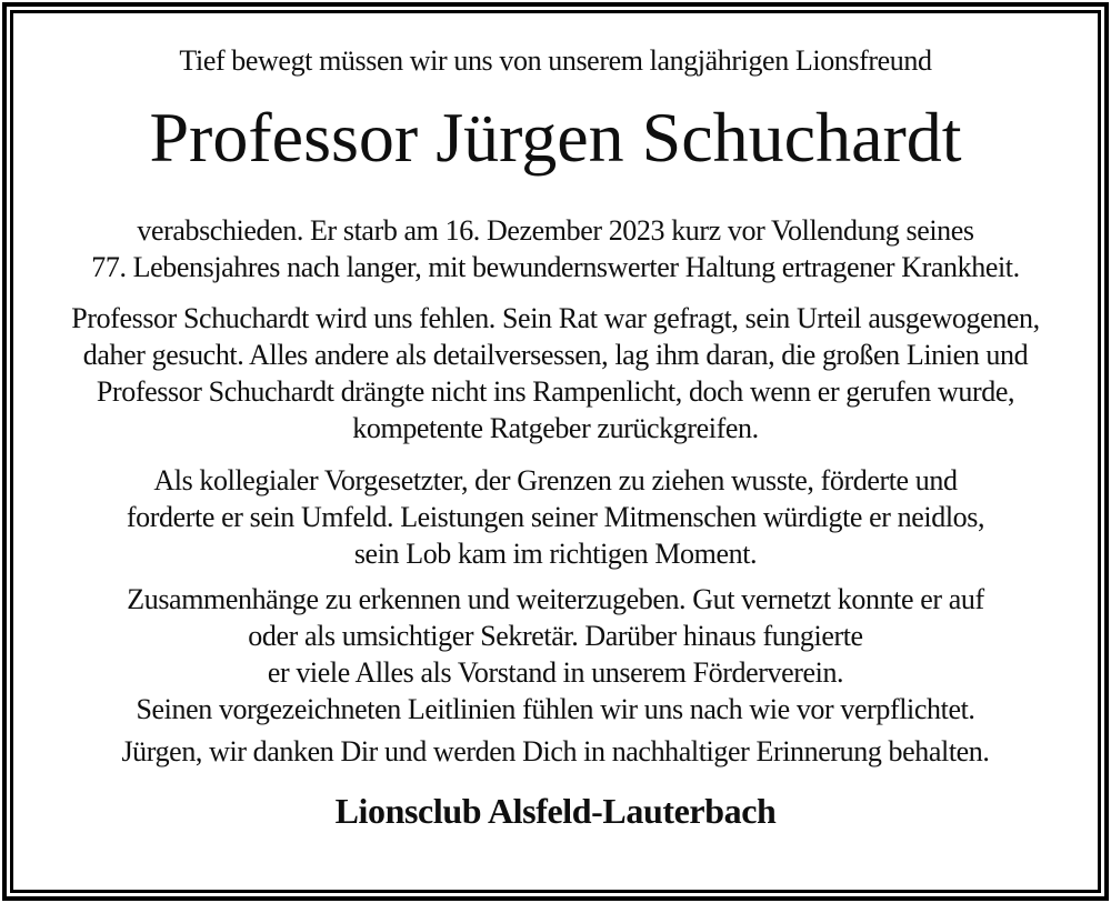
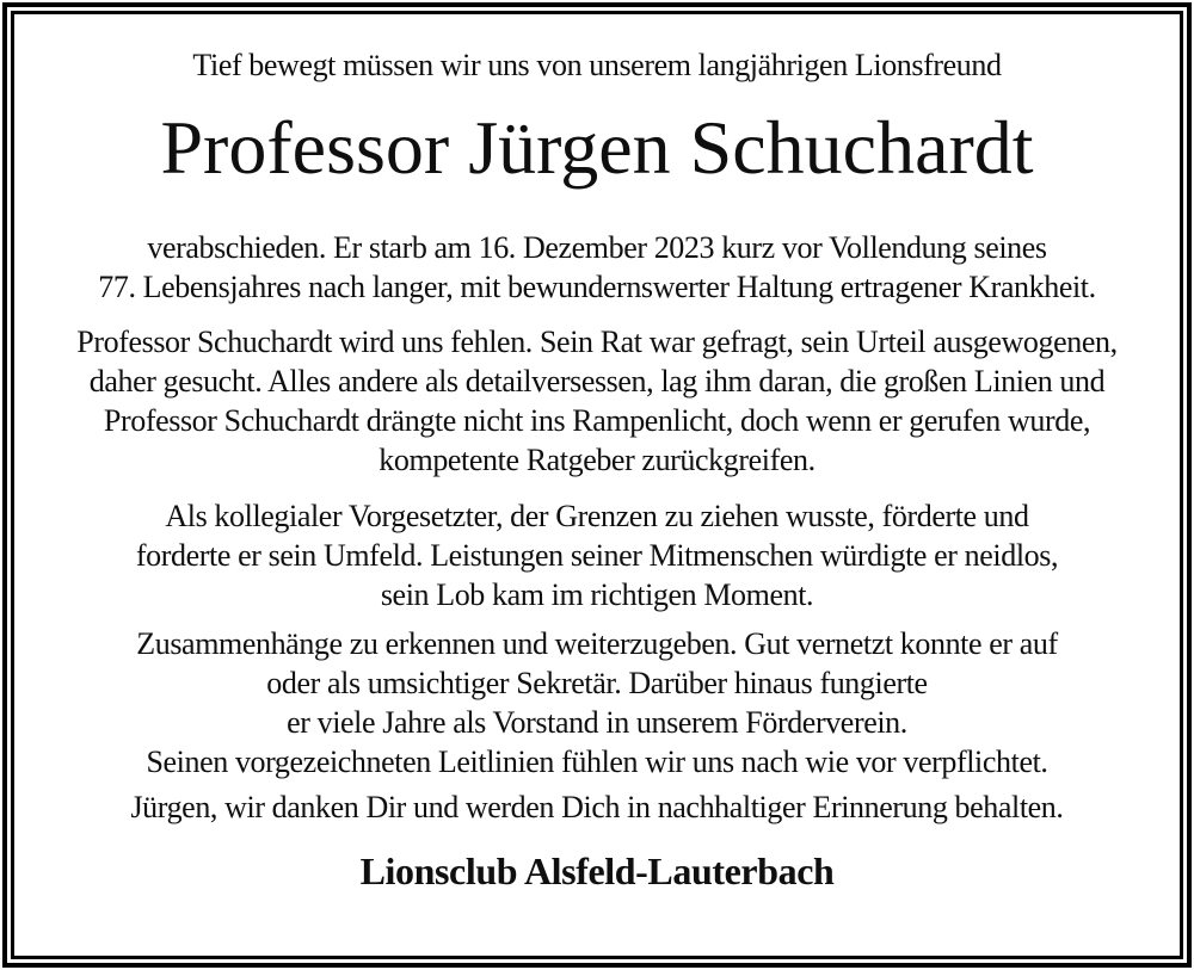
  Tief bewegt müssen wir uns von unserem langjährigen Lionsfreund
  Professor Jürgen Schuchardt
  verabschieden. Er starb am 16. Dezember 2023 kurz vor Vollendung seines
  77. Lebensjahres nach langer, mit bewundernswerter Haltung ertragener Krankheit.
  Professor Schuchardt wird uns fehlen. Sein Rat war gefragt, sein Urteil ausgewogenen,
  daher gesucht. Alles andere als detailversessen, lag ihm daran, die großen Linien und
  Professor Schuchardt drängte nicht ins Rampenlicht, doch wenn er gerufen wurde,
  kompetente Ratgeber zurückgreifen.
  Als kollegialer Vorgesetzter, der Grenzen zu ziehen wusste, förderte und
  forderte er sein Umfeld. Leistungen seiner Mitmenschen würdigte er neidlos,
  sein Lob kam im richtigen Moment.
  Zusammenhänge zu erkennen und weiterzugeben. Gut vernetzt konnte er auf
  oder als umsichtiger Sekretär. Darüber hinaus fungierte
- er viele Alles als Vorstand in unserem Förderverein.
+ er viele Jahre als Vorstand in unserem Förderverein.
  Seinen vorgezeichneten Leitlinien fühlen wir uns nach wie vor verpflichtet.
  Jürgen, wir danken Dir und werden Dich in nachhaltiger Erinnerung behalten.
  Lionsclub Alsfeld-Lauterbach
